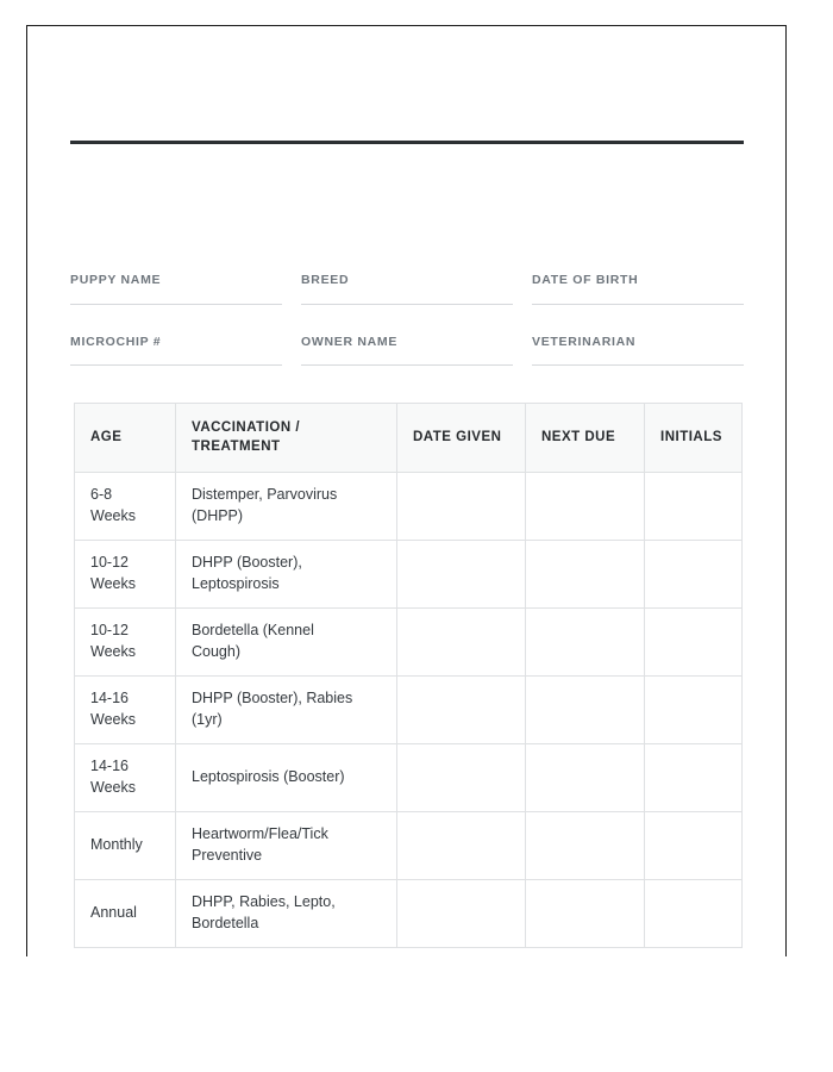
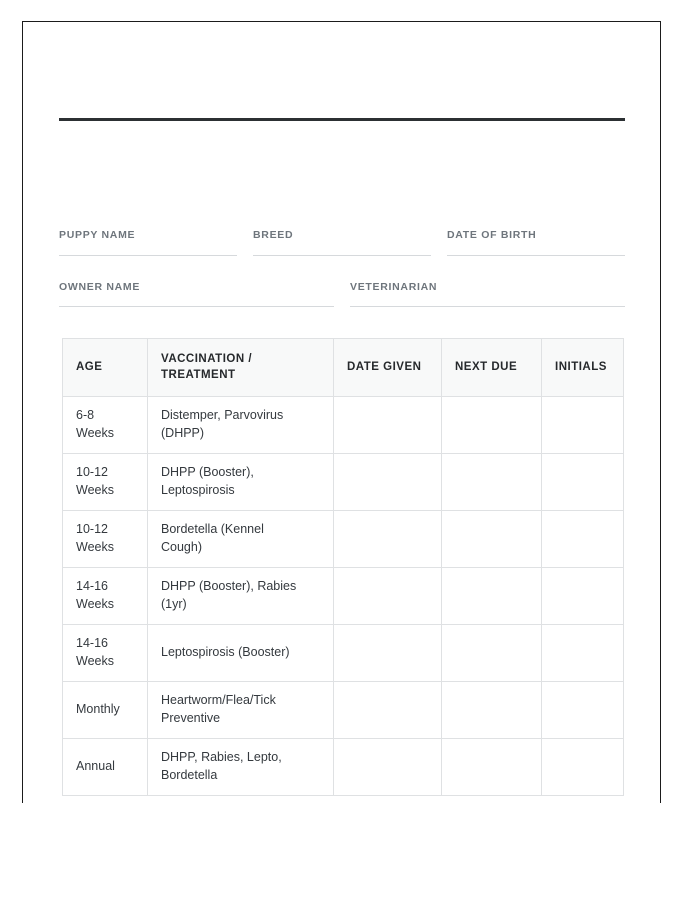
  PUPPY NAME
  BREED
  DATE OF BIRTH
- MICROCHIP #
  OWNER NAME
  VETERINARIAN
  AGE	VACCINATION / TREATMENT	DATE GIVEN	NEXT DUE	INITIALS
  6-8 Weeks	Distemper, Parvovirus (DHPP)
  10-12 Weeks	DHPP (Booster), Leptospirosis
  10-12 Weeks	Bordetella (Kennel Cough)
  14-16 Weeks	DHPP (Booster), Rabies (1yr)
  14-16 Weeks	Leptospirosis (Booster)
  Monthly	Heartworm/Flea/Tick Preventive
  Annual	DHPP, Rabies, Lepto, Bordetella
